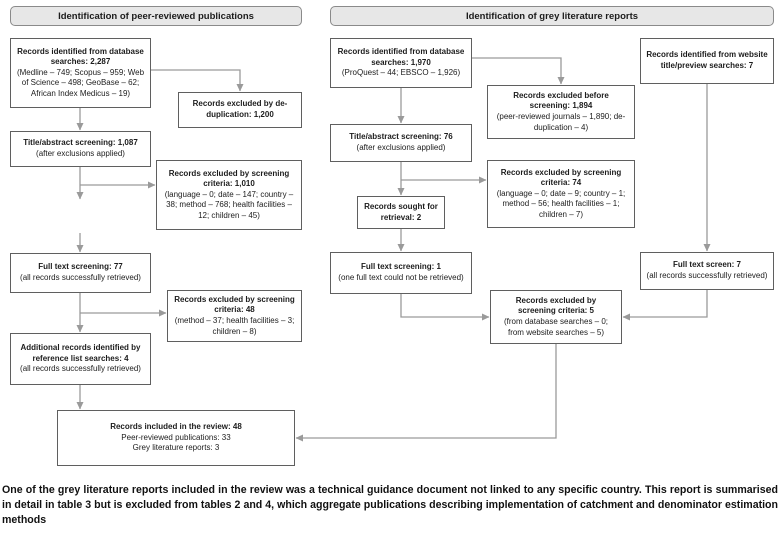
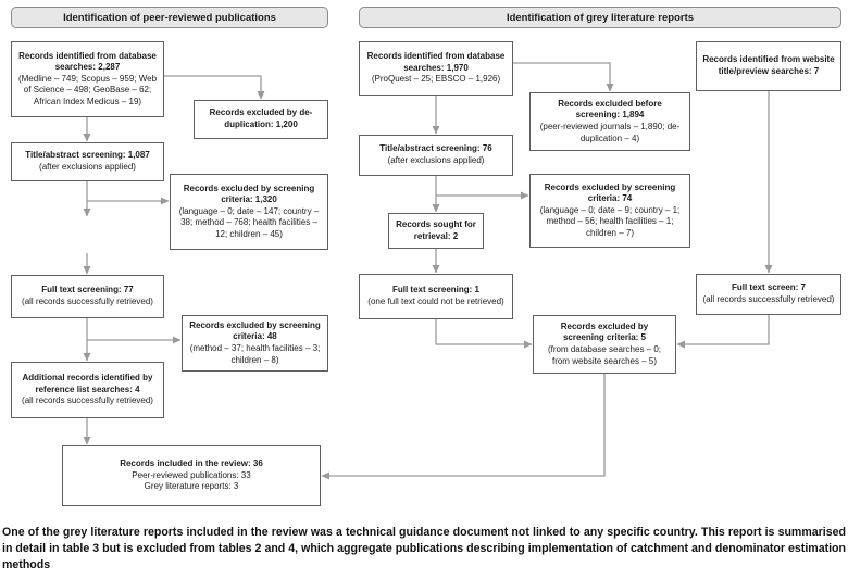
  Identification of peer-reviewed publications
  Identification of grey literature reports
  Records identified from database searches: 2,287
  (Medline – 749; Scopus – 959; Web of Science – 498; GeoBase – 62; African Index Medicus – 19)
  Records excluded by de-duplication: 1,200
  Title/abstract screening: 1,087
  (after exclusions applied)
- Records excluded by screening criteria: 1,010
+ Records excluded by screening criteria: 1,320
  (language – 0; date – 147; country – 38; method – 768; health facilities – 12; children – 45)
  Full text screening: 77
  (all records successfully retrieved)
  Records excluded by screening criteria: 48
  (method – 37; health facilities – 3; children – 8)
  Additional records identified by reference list searches: 4
  (all records successfully retrieved)
  Records identified from database searches: 1,970
- (ProQuest – 44; EBSCO – 1,926)
+ (ProQuest – 25; EBSCO – 1,926)
  Records identified from website title/preview searches: 7
  Records excluded before screening: 1,894
  (peer-reviewed journals – 1,890; de-duplication – 4)
  Title/abstract screening: 76
  (after exclusions applied)
  Records excluded by screening criteria: 74
  (language – 0; date – 9; country – 1; method – 56; health facilities – 1; children – 7)
  Records sought for retrieval: 2
  Full text screening: 1
  (one full text could not be retrieved)
  Records excluded by screening criteria: 5
  (from database searches – 0; from website searches – 5)
  Full text screen: 7
  (all records successfully retrieved)
- Records included in the review: 48
+ Records included in the review: 36
  Peer-reviewed publications: 33
  Grey literature reports: 3
  One of the grey literature reports included in the review was a technical guidance document not linked to any specific country. This report is summarised in detail in table 3 but is excluded from tables 2 and 4, which aggregate publications describing implementation of catchment and denominator estimation methods
